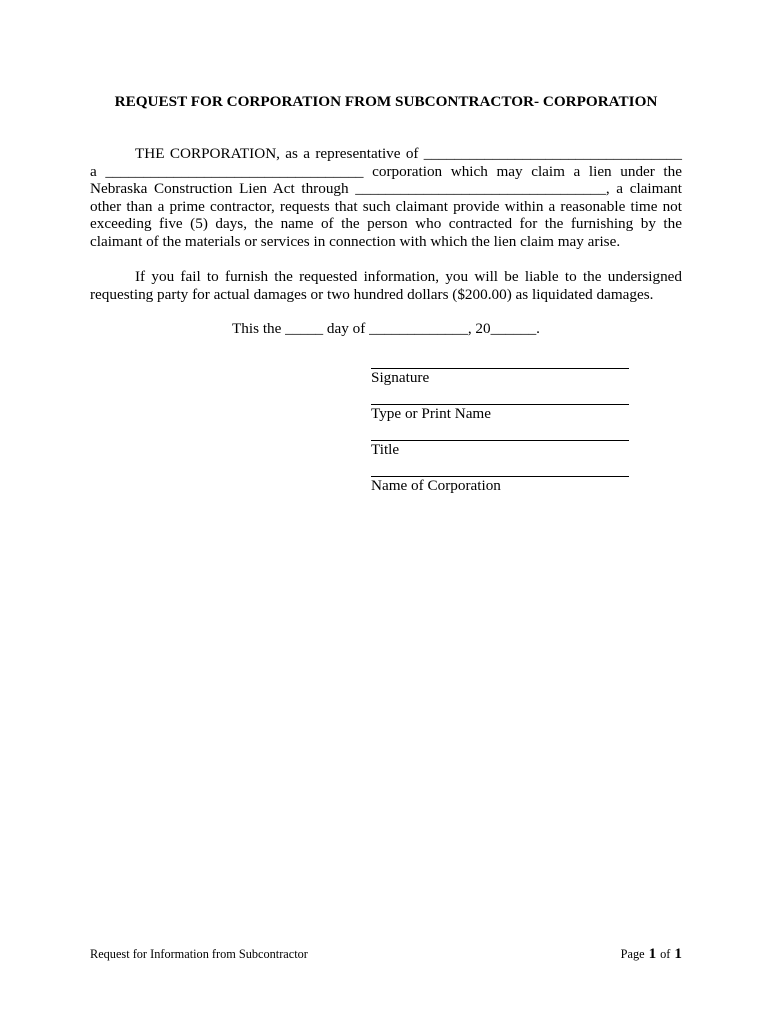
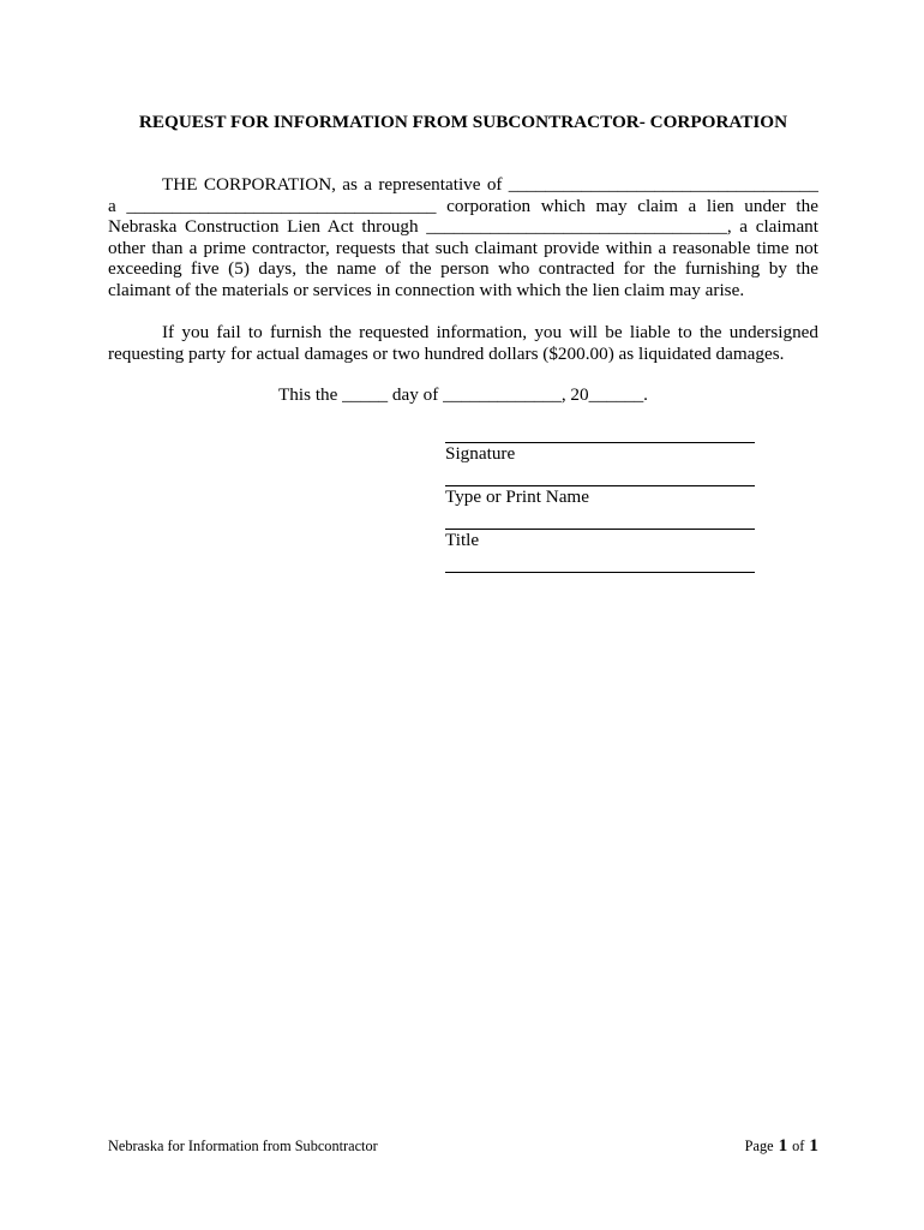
- REQUEST FOR CORPORATION FROM SUBCONTRACTOR- CORPORATION
+ REQUEST FOR INFORMATION FROM SUBCONTRACTOR- CORPORATION
  THE CORPORATION, as a representative of __________________________________
  a __________________________________ corporation which may claim a lien under the
  Nebraska Construction Lien Act through _________________________________, a claimant
  other than a prime contractor, requests that such claimant provide within a reasonable time not
  exceeding five (5) days, the name of the person who contracted for the furnishing by the
  claimant of the materials or services in connection with which the lien claim may arise.
  If you fail to furnish the requested information, you will be liable to the undersigned
  requesting party for actual damages or two hundred dollars ($200.00) as liquidated damages.
  This the _____ day of _____________, 20______.
  Signature
  Type or Print Name
  Title
- Name of Corporation
- Request for Information from Subcontractor
+ Nebraska for Information from Subcontractor
  Page
  1
  of
  1
